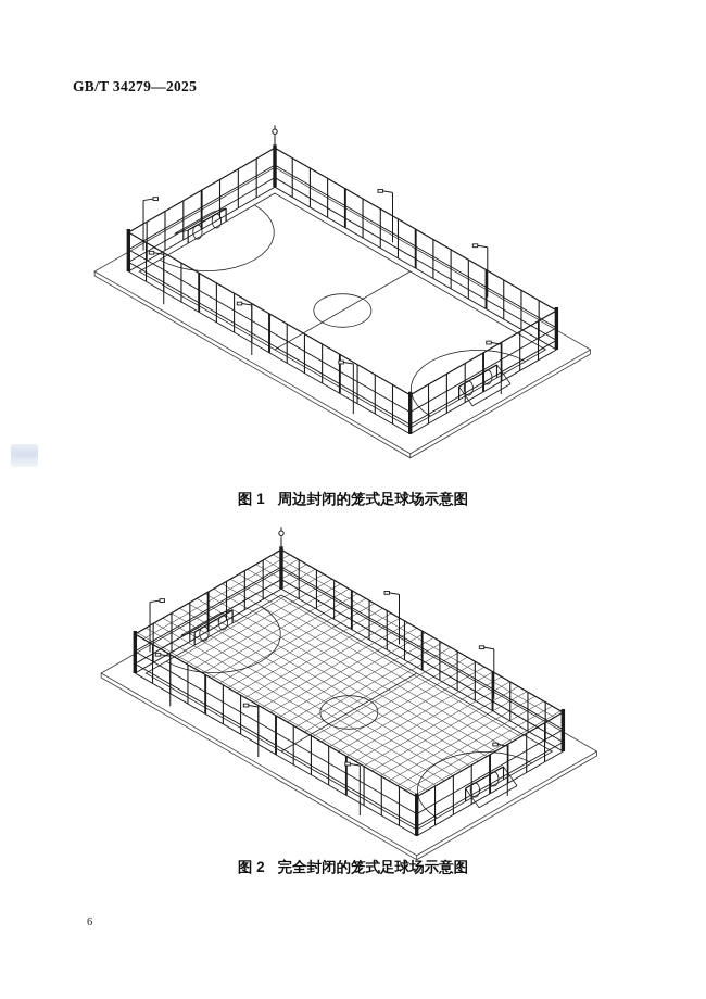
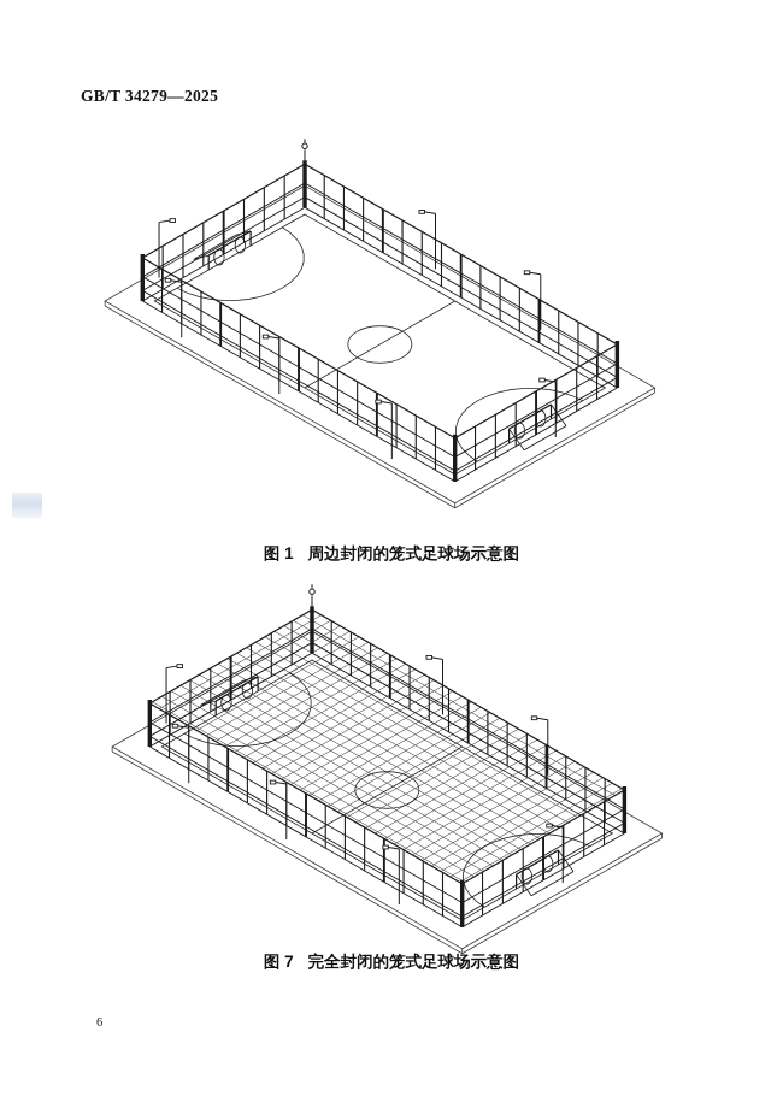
  GB/T 34279—2025
  图 1 周边封闭的笼式足球场示意图
- 图 2 完全封闭的笼式足球场示意图
+ 图 7 完全封闭的笼式足球场示意图
  6
